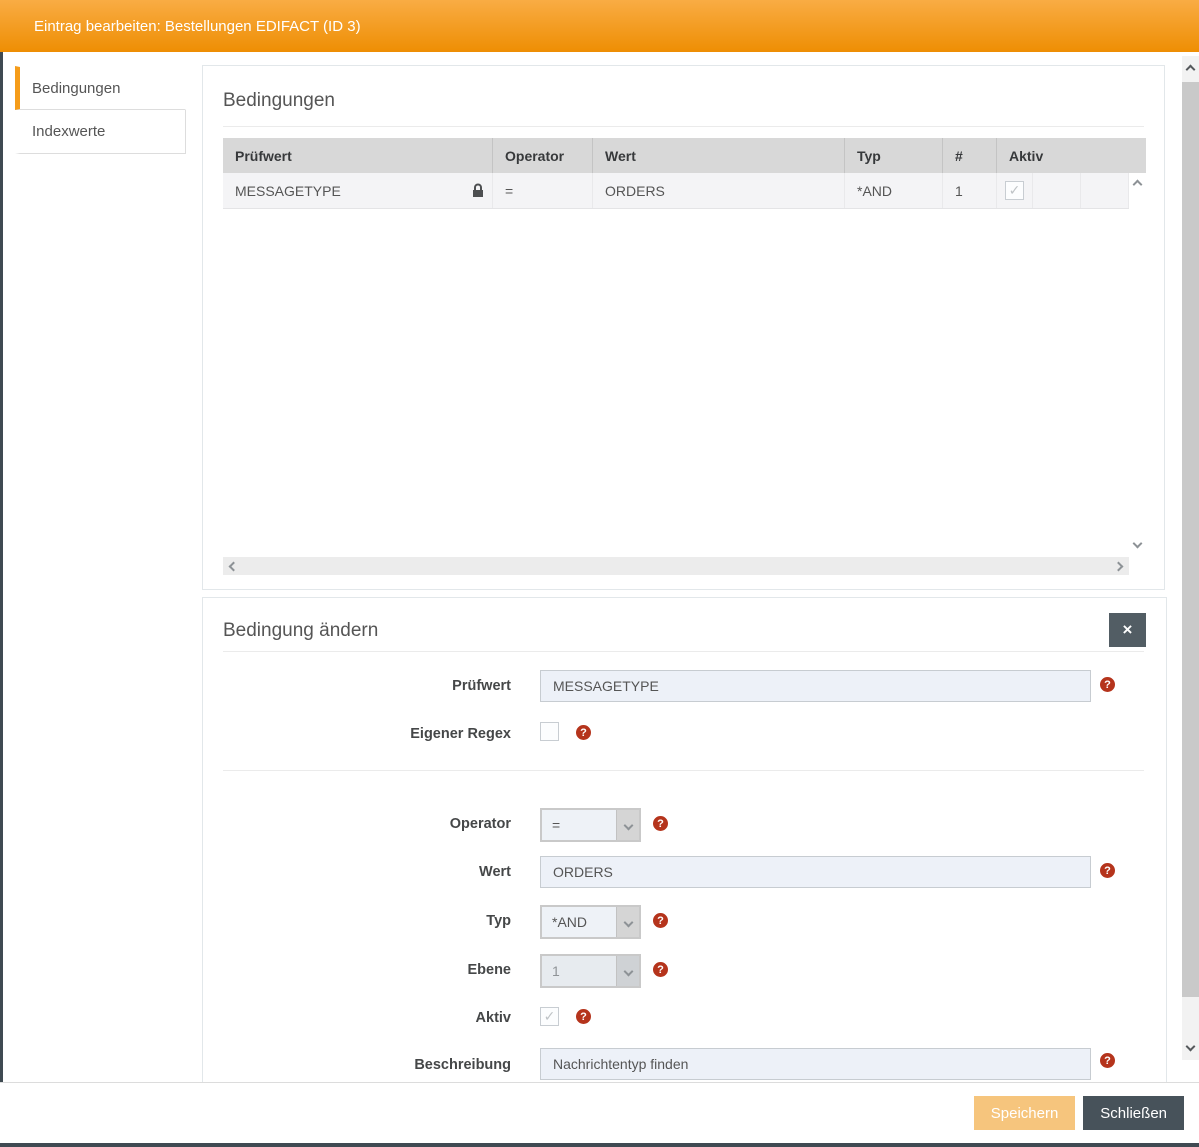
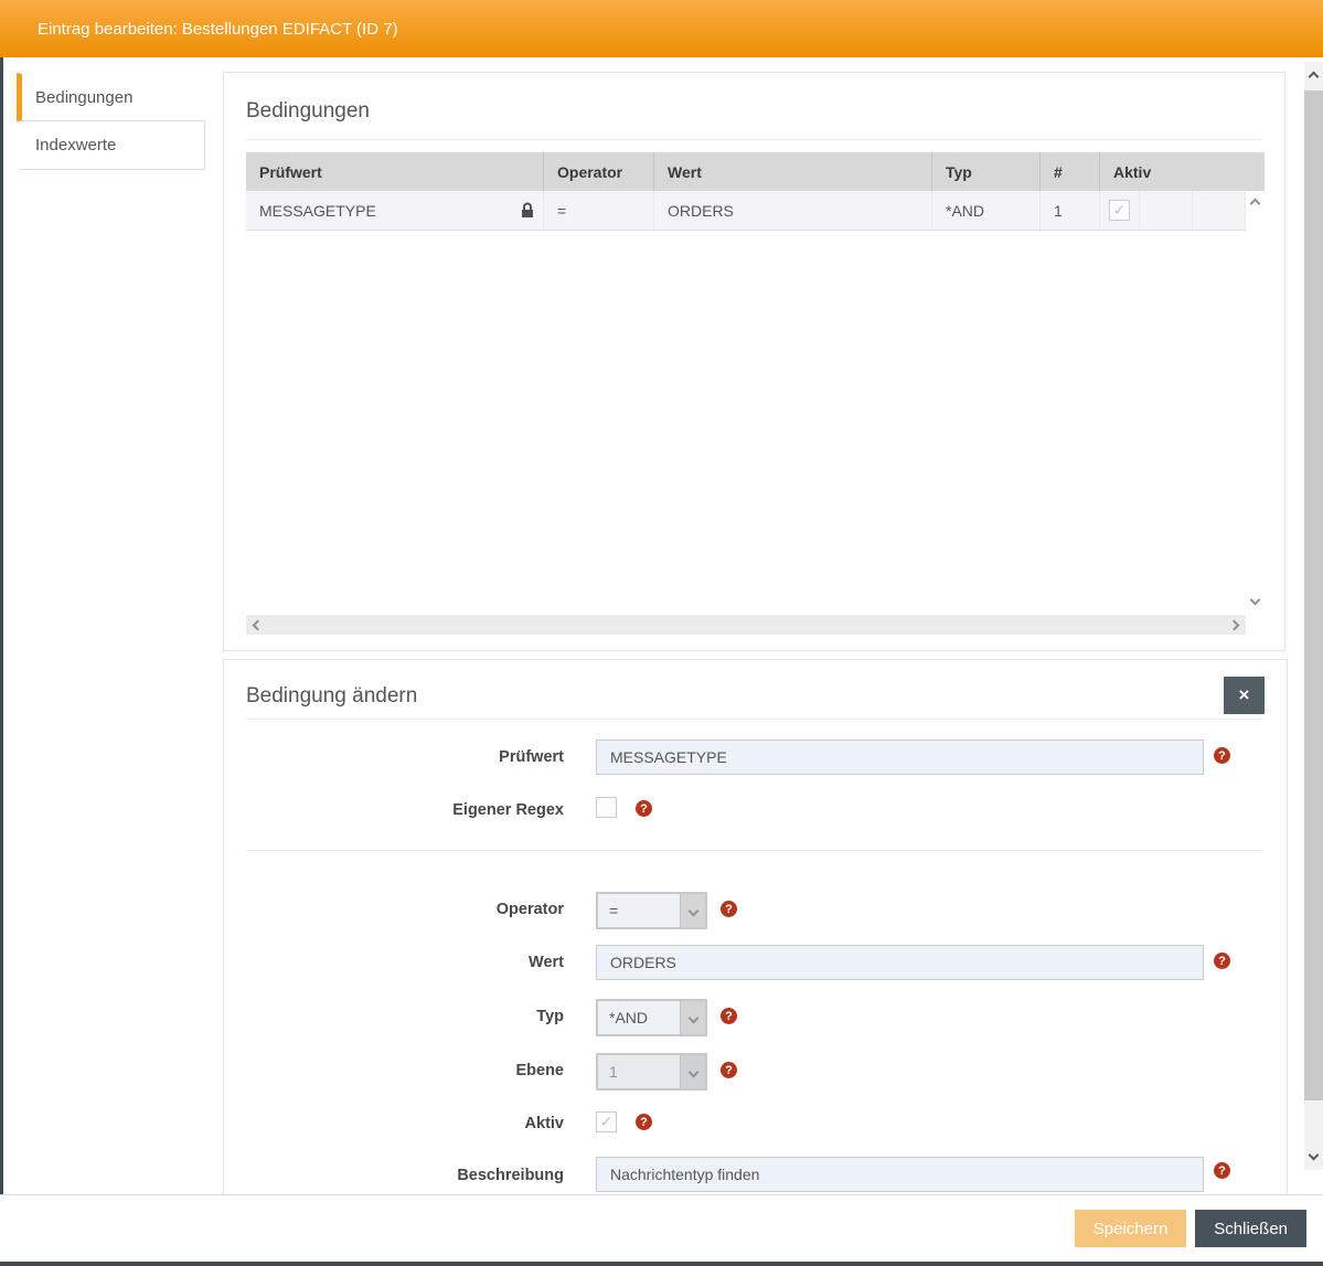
- Eintrag bearbeiten: Bestellungen EDIFACT (ID 3)
+ Eintrag bearbeiten: Bestellungen EDIFACT (ID 7)
  Bedingungen
  Indexwerte
  Bedingungen
  Prüfwert
  Operator
  Wert
  Typ
  #
  Aktiv
  MESSAGETYPE
  =
  ORDERS
  *AND
  1
  ✓
  Bedingung ändern
  ×
  Prüfwert
  MESSAGETYPE
  ?
  Eigener Regex
  ?
  Operator
  =
  ?
  Wert
  ORDERS
  ?
  Typ
  *AND
  ?
  Ebene
  1
  ?
  Aktiv
  ✓
  ?
  Beschreibung
  Nachrichtentyp finden
  ?
  Speichern
  Schließen
